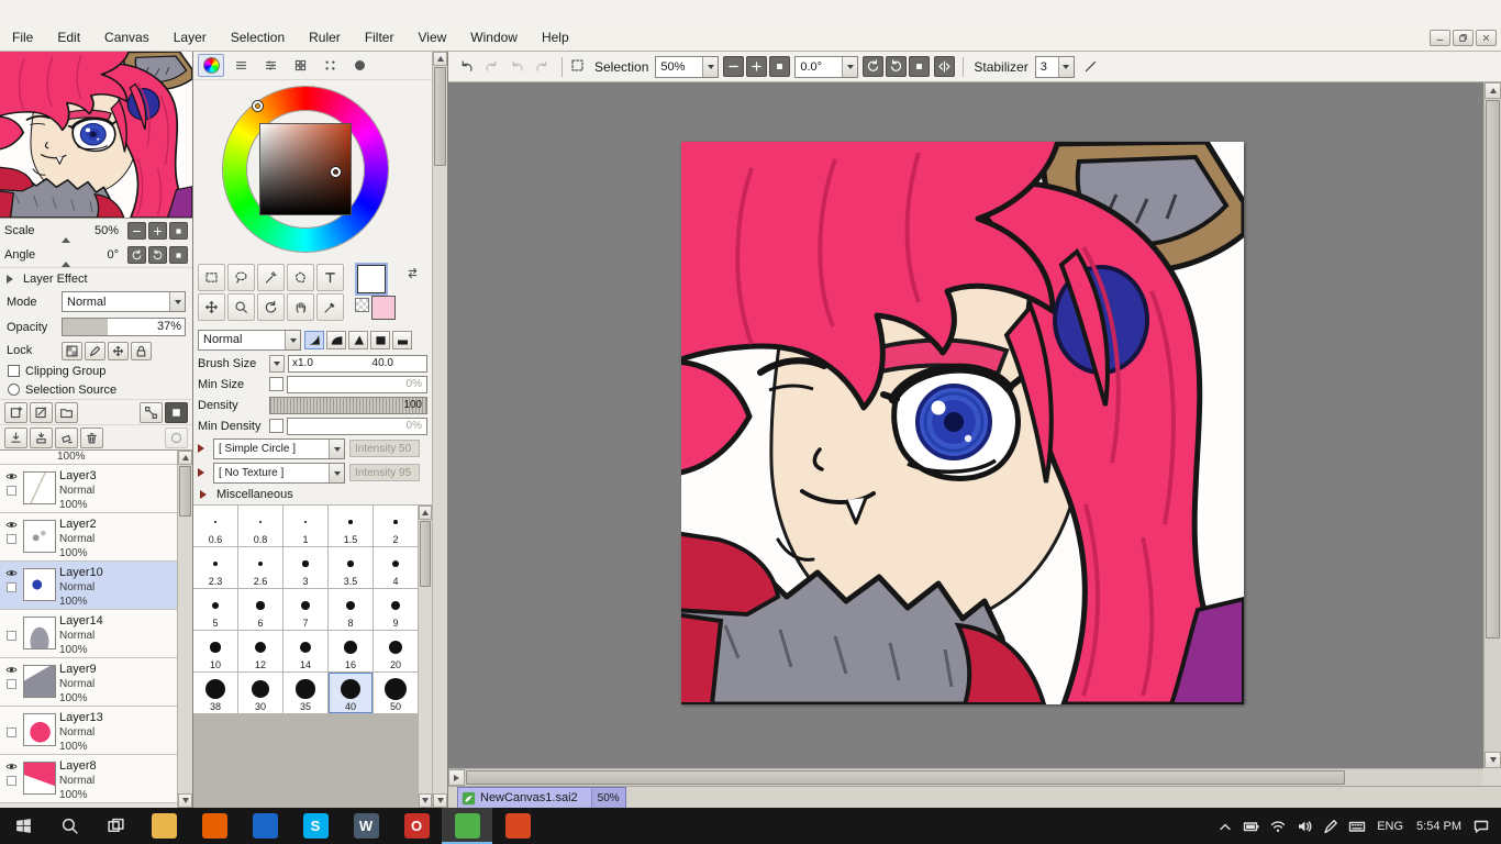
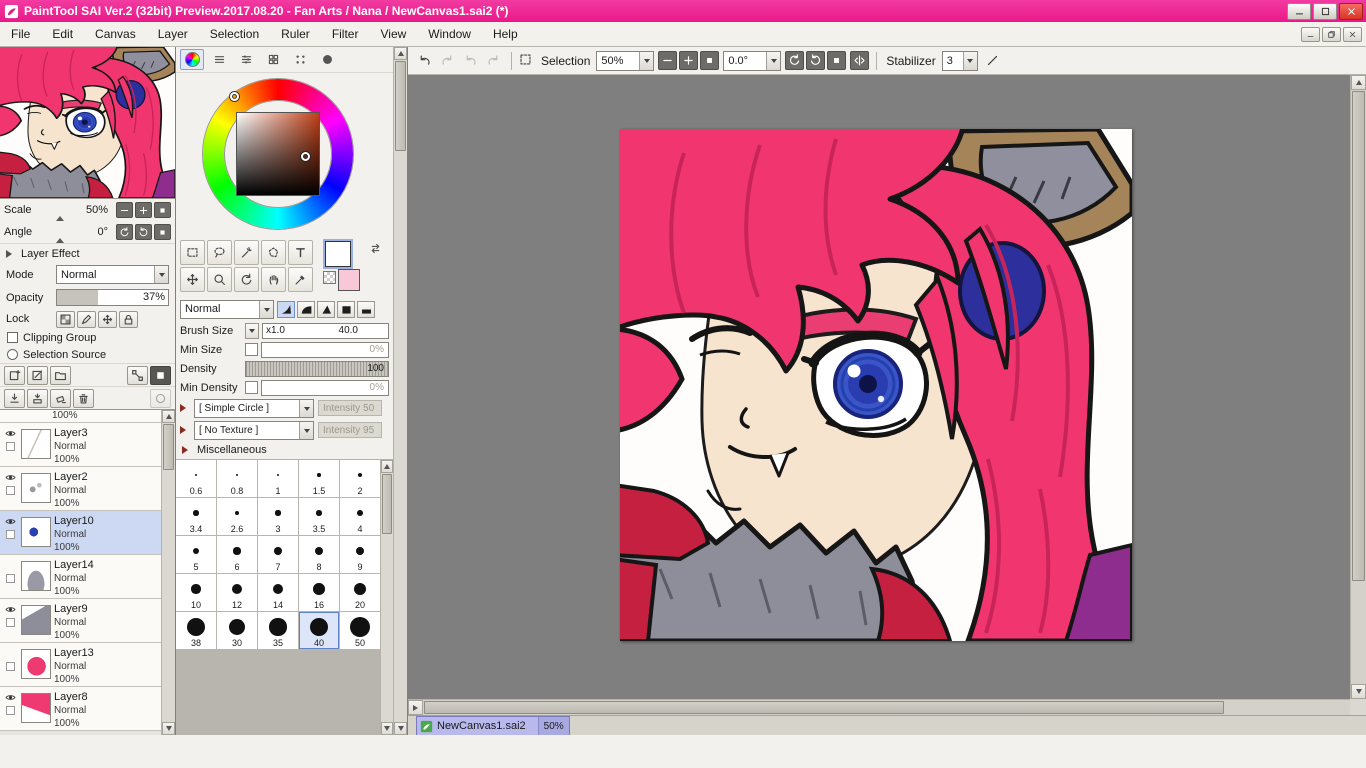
+ PaintTool SAI Ver.2 (32bit) Preview.2017.08.20 - Fan Arts / Nana / NewCanvas1.sai2 (*)
  File
  Edit
  Canvas
  Layer
  Selection
  Ruler
  Filter
  View
  Window
  Help
  Scale
  50%
  Angle
  0°
  Layer Effect
  Mode
  Normal
  Opacity
  37%
  Lock
  Clipping Group
  Selection Source
  100%
  Layer3
  Normal
  100%
  Layer2
  Normal
  100%
  Layer10
  Normal
  100%
  Layer14
  Normal
  100%
  Layer9
  Normal
  100%
  Layer13
  Normal
  100%
  Layer8
  Normal
  100%
  Normal
  Brush Size
  x1.0
  40.0
  Min Size
  0%
  Density
  100
  Min Density
  0%
  [ Simple Circle ]
  Intensity 50
  [ No Texture ]
  Intensity 95
  Miscellaneous
  0.6
  0.8
  1
  1.5
  2
- 2.3
+ 3.4
  2.6
  3
  3.5
  4
  5
  6
  7
  8
  9
  10
  12
  14
  16
  20
  38
  30
  35
  40
  50
  Selection
  50%
  0.0°
  Stabilizer
  3
  NewCanvas1.sai2
  50%
- S
- W
- O
- ENG
- 5:54 PM
